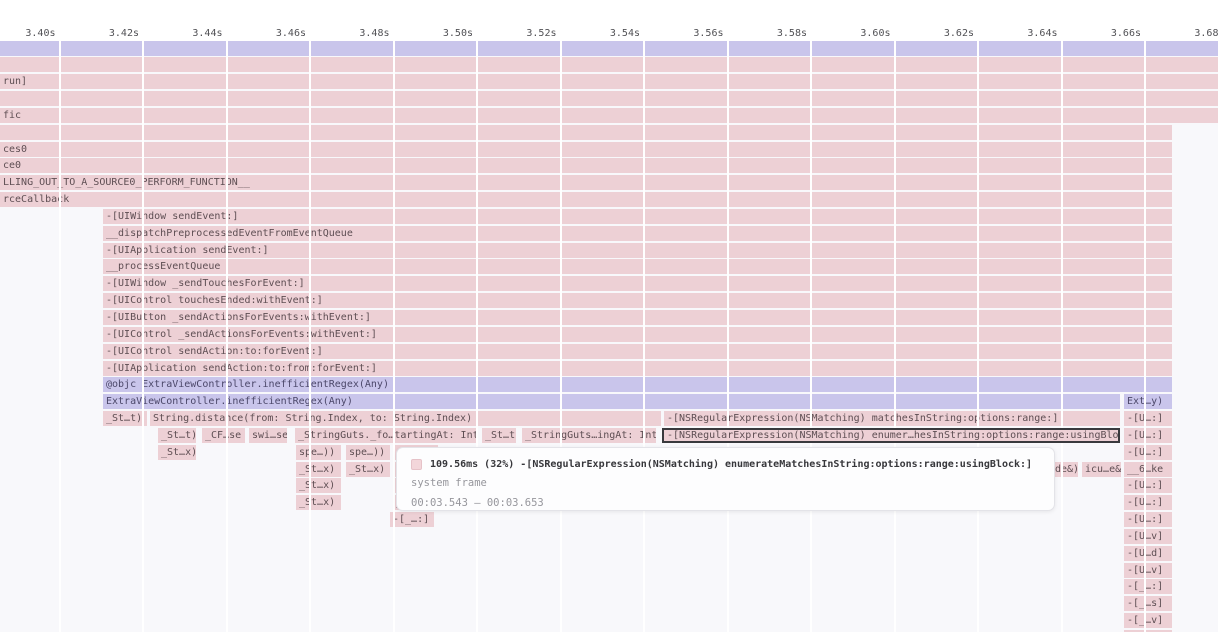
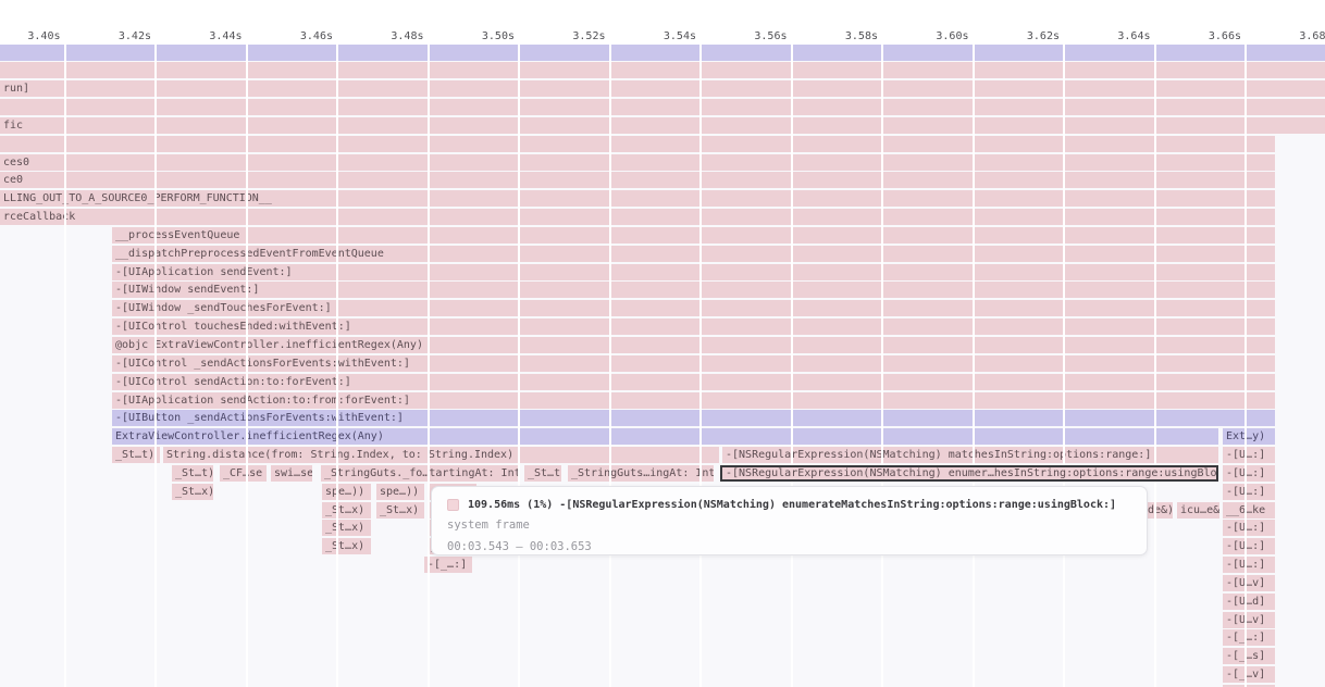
  3.40s
  3.42s
  3.44s
  3.46s
  3.48s
  3.50s
  3.52s
  3.54s
  3.56s
  3.58s
  3.60s
  3.62s
  3.64s
  3.66s
  3.68
  run]
  fic
  ces0
  ce0
  LLING_OUTTO_A_SOURCE0_PERFORM_FUNCTION__
  rceCallbak
- -[UIWindow sendEvent:]
+ __processEventQueue
  __dispatchPreprocessedEventFromEventQueue
  -[UIApplication sendEvent:]
- __processEventQueue
+ -[UIWindow sendEvent:]
  -[UIWindow _sendTouchesForEvent:]
  -[UIControl touchesEnded:withEvent:]
- -[UIButton _sendActionsForEvents:withEvent:]
+ @objc ExtraViewController.inefficientRegex(Any)
  -[UIControl _sendActionsForEvents:withEvent:]
  -[UIControl sendAction:to:forEvent:]
  -[UIApplication sendAction:to:from:forEvent:]
- @objc ExtraViewController.inefficientRegex(Any)
+ -[UIButton _sendActionsForEvents:withEvent:]
  ExtraViewController.inefficientRegex(Any)
  Ext…y)
  _St…t)
  String.distance(from: String.Index, to: String.Index)
  -[NSRegularExpression(NSMatching) mathesInString:otions:range:]
  -[U…:]
  _St…t)
  _CFse
  swi…se
  _StringGuts._fo…tartingAt: In
  _St…t
  _StringGuts…ingAt:nt
  -[NSRegularExpression(NSMatching) enumer…hesInString:options:range:usingBlo
  -[U…:]
  _St…x)
  se…))
  spe…))
  -[U…:]
  _t…x)
  _St…x)
  de&)
  icu…e&
  __6…ke
  _t…x)
  -[U…:]
  _t…x)
  -[U…:]
  -[_…:]
  -[U…:]
  -[U…v]
  -[U…d]
  -[U…v]
  -[_…:]
  -[_…s]
  -[_…v]
- 109.56ms (32%) -[NSRegularExpression(NSMatching) enumerateMatchesInString:options:range:usingBlock:]
+ 109.56ms (1%) -[NSRegularExpression(NSMatching) enumerateMatchesInString:options:range:usingBlock:]
  system frame
  00:03.543 — 00:03.653
